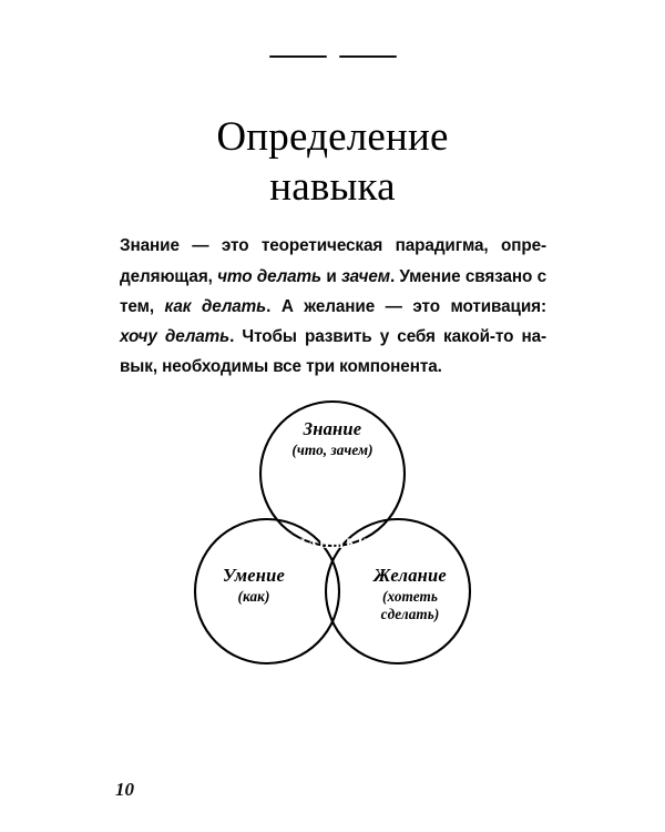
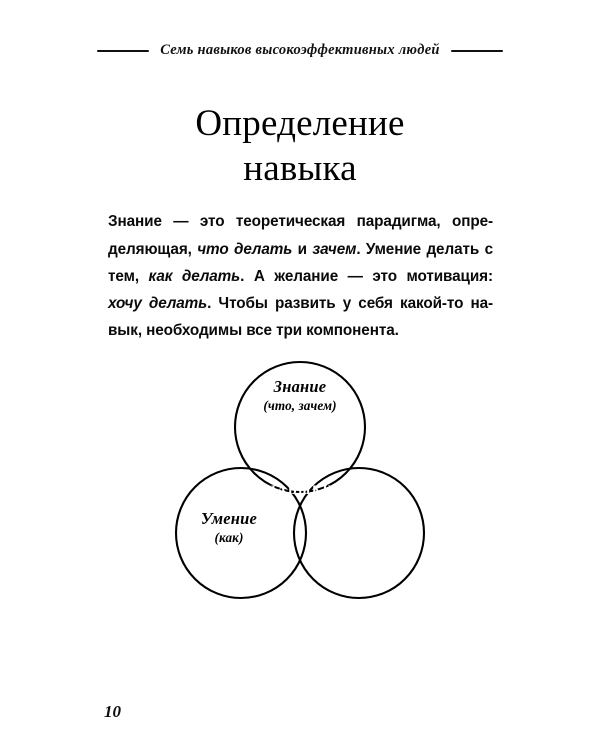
+ Семь навыков высокоэффективных людей
  Определение
  навыка
- Знание — это теоретическая парадигма, опре-деляющая, что делать и зачем. Умение связано с тем, как делать. А желание — это мотивация: хочу делать. Чтобы развить у себя какой-то на-вык, необходимы все три компонента.
+ Знание — это теоретическая парадигма, опре-деляющая, что делать и зачем. Умение делать с тем, как делать. А желание — это мотивация: хочу делать. Чтобы развить у себя какой-то на-вык, необходимы все три компонента.
  Знание
  (что, зачем)
  Умение
  (как)
- Желание
- (хотеть
- сделать)
  НАВЫКИ
  10
